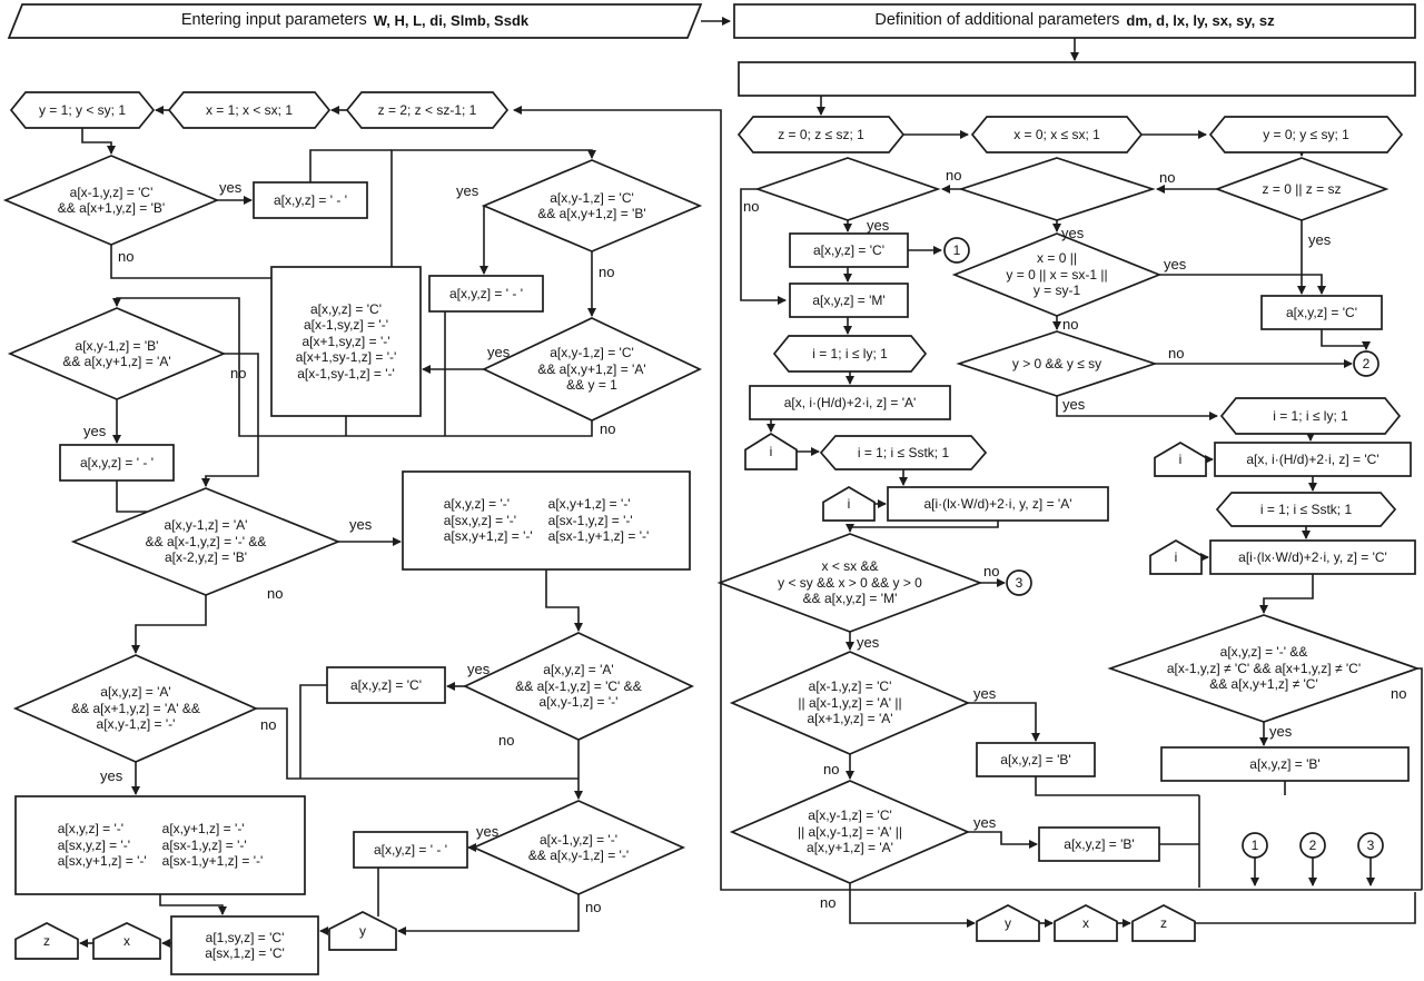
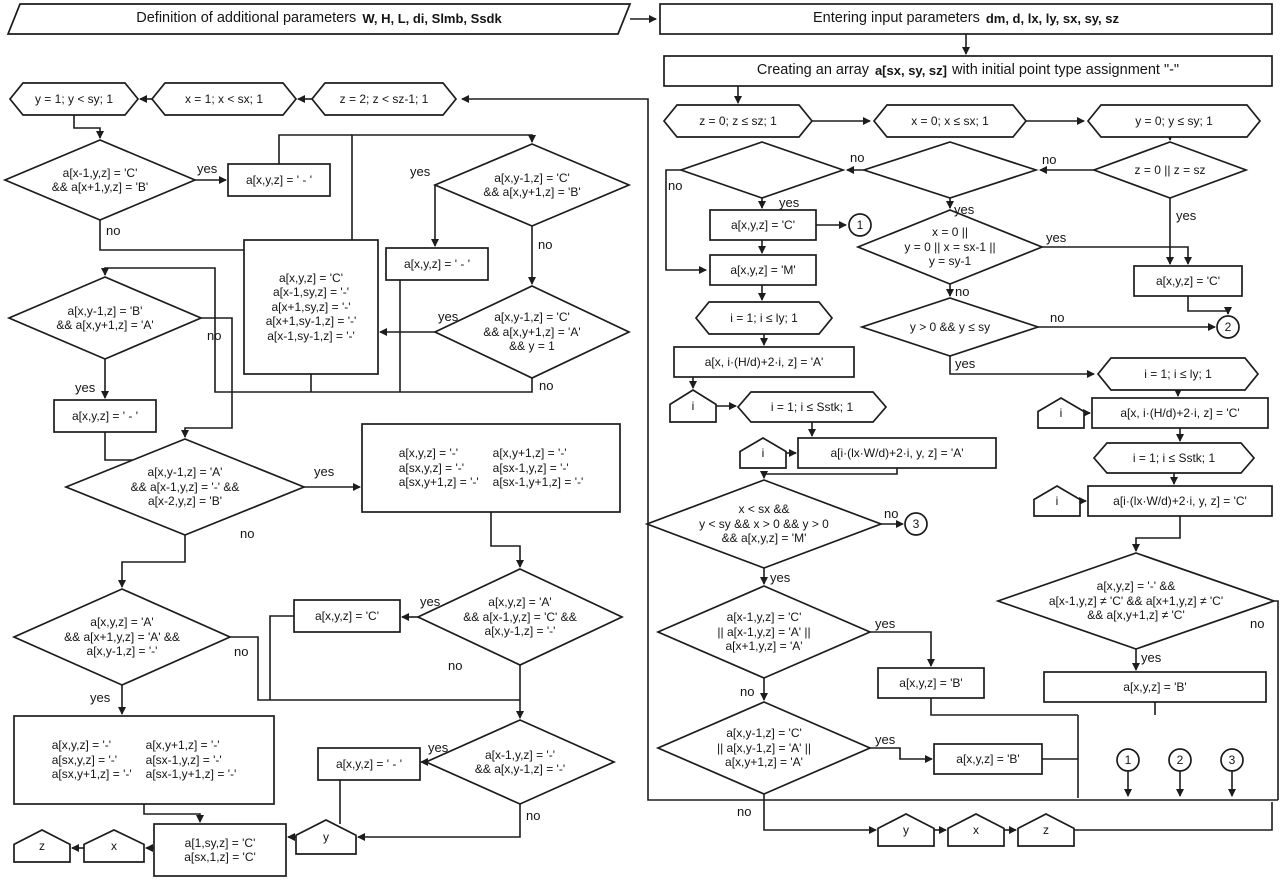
- Entering input parameters
+ Definition of additional parameters
  W, H, L, di, Slmb, Ssdk
- Definition of additional parameters
+ Entering input parameters
  dm, d, lx, ly, sx, sy, sz
+ Creating an array
+ a[sx, sy, sz]
+ with initial point type assignment "-"
  y = 1; y < sy; 1
  x = 1; x < sx; 1
  z = 2; z < sz-1; 1
  a[x-1,y,z] = 'C'
  && a[x+1,y,z] = 'B'
  a[x,y,z] = ' - '
  a[x,y-1,z] = 'C'
  && a[x,y+1,z] = 'B'
  a[x,y,z] = ' - '
  a[x,y-1,z] = 'C'
  && a[x,y+1,z] = 'A'
  && y = 1
  a[x,y,z] = 'C'
  a[x-1,sy,z] = '-'
  a[x+1,sy,z] = '-'
  a[x+1,sy-1,z] = '-'
  a[x-1,sy-1,z] = '-'
  a[x,y-1,z] = 'B'
  && a[x,y+1,z] = 'A'
  a[x,y,z] = ' - '
  a[x,y-1,z] = 'A'
  && a[x-1,y,z] = '-' &&
  a[x-2,y,z] = 'B'
  a[x,y,z] = '-'
  a[sx,y,z] = '-'
  a[sx,y+1,z] = '-'
  a[x,y+1,z] = '-'
  a[sx-1,y,z] = '-'
  a[sx-1,y+1,z] = '-'
  a[x,y,z] = 'A'
  && a[x-1,y,z] = 'C' &&
  a[x,y-1,z] = '-'
  a[x,y,z] = 'C'
  a[x,y,z] = 'A'
  && a[x+1,y,z] = 'A' &&
  a[x,y-1,z] = '-'
  a[x,y,z] = '-'
  a[sx,y,z] = '-'
  a[sx,y+1,z] = '-'
  a[x,y+1,z] = '-'
  a[sx-1,y,z] = '-'
  a[sx-1,y+1,z] = '-'
  a[x-1,y,z] = '-'
  && a[x,y-1,z] = '-'
  a[x,y,z] = ' - '
  z
  x
  a[1,sy,z] = 'C'
  a[sx,1,z] = 'C'
  y
  z = 0; z ≤ sz; 1
  x = 0; x ≤ sx; 1
  y = 0; y ≤ sy; 1
  z = 0 || z = sz
  a[x,y,z] = 'C'
  1
  a[x,y,z] = 'M'
  x = 0 ||
  y = 0 || x = sx-1 ||
  y = sy-1
  y > 0 && y ≤ sy
  2
  a[x,y,z] = 'C'
  i = 1; i ≤ ly; 1
  a[x, i·(H/d)+2·i, z] = 'A'
  i
  i = 1; i ≤ Sstk; 1
  i
  a[i·(lx·W/d)+2·i, y, z] = 'A'
  x < sx &&
  y < sy && x > 0 && y > 0
  && a[x,y,z] = 'M'
  3
  a[x-1,y,z] = 'C'
  || a[x-1,y,z] = 'A' ||
  a[x+1,y,z] = 'A'
  a[x,y,z] = 'B'
  a[x,y-1,z] = 'C'
  || a[x,y-1,z] = 'A' ||
  a[x,y+1,z] = 'A'
  a[x,y,z] = 'B'
  i = 1; i ≤ ly; 1
  i
  a[x, i·(H/d)+2·i, z] = 'C'
  i = 1; i ≤ Sstk; 1
  i
  a[i·(lx·W/d)+2·i, y, z] = 'C'
  a[x,y,z] = '-' &&
  a[x-1,y,z] ≠ 'C' && a[x+1,y,z] ≠ 'C'
  && a[x,y+1,z] ≠ 'C'
  a[x,y,z] = 'B'
  1
  2
  3
  y
  x
  z
  yes
  no
  yes
  no
  yes
  no
  no
  yes
  yes
  no
  yes
  no
  no
  yes
  yes
  no
  no
  yes
  no
  yes
  no
  yes
  yes
  no
  no
  yes
  no
  yes
  yes
  no
  yes
  no
  yes
  no
